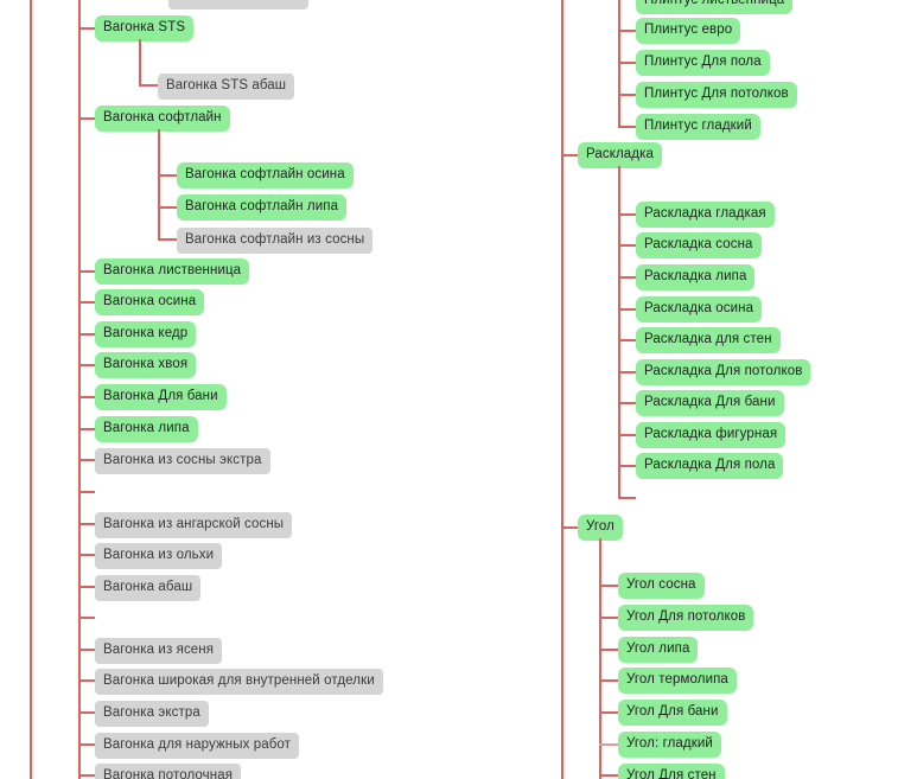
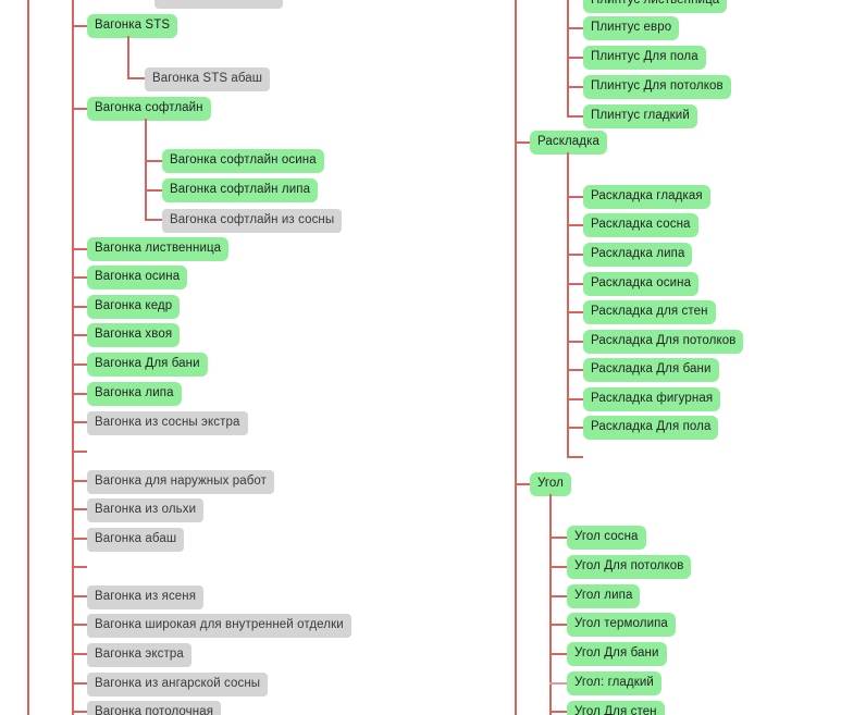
  Вагонка STS
  Вагонка STS абаш
  Вагонка софтлайн
  Вагонка софтлайн осина
  Вагонка софтлайн липа
  Вагонка софтлайн из сосны
  Вагонка лиственница
  Вагонка осина
  Вагонка кедр
  Вагонка хвоя
  Вагонка Для бани
  Вагонка липа
  Вагонка из сосны экстра
- Вагонка из ангарской сосны
+ Вагонка для наружных работ
  Вагонка из ольхи
  Вагонка абаш
  Вагонка из ясеня
  Вагонка широкая для внутренней отделки
  Вагонка экстра
- Вагонка для наружных работ
+ Вагонка из ангарской сосны
  Вагонка потолочная
  Плинтус лиственница
  Плинтус евро
  Плинтус Для пола
  Плинтус Для потолков
  Плинтус гладкий
  Раскладка
  Раскладка гладкая
  Раскладка сосна
  Раскладка липа
  Раскладка осина
  Раскладка для стен
  Раскладка Для потолков
  Раскладка Для бани
  Раскладка фигурная
  Раскладка Для пола
  Угол
  Угол сосна
  Угол Для потолков
  Угол липа
  Угол термолипа
  Угол Для бани
  Угол: гладкий
  Угол Для стен
